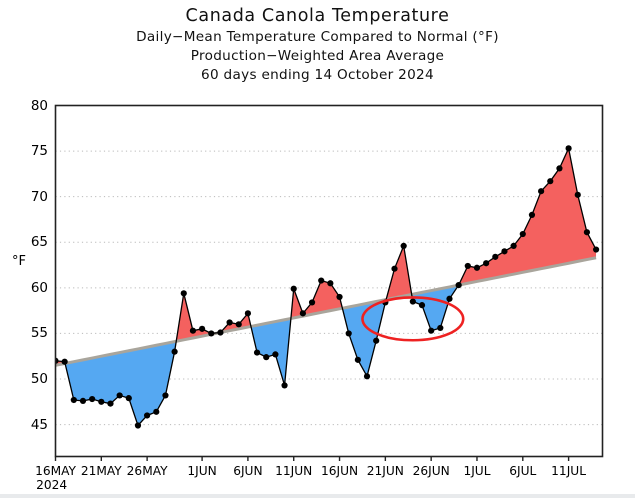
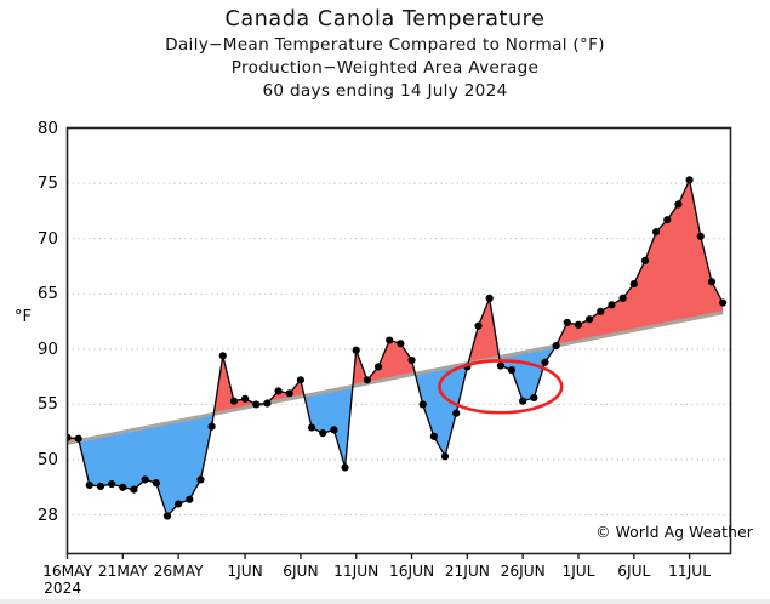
  Canada Canola Temperature
  Daily−Mean Temperature Compared to Normal (°F)
  Production−Weighted Area Average
- 60 days ending 14 October 2024
+ 60 days ending 14 July 2024
  °F
- 45
+ 28
  50
  55
- 60
+ 90
  65
  70
  75
  80
  16MAY
  2024
  21MAY
  26MAY
  1JUN
  6JUN
  11JUN
  16JUN
  21JUN
  26JUN
  1JUL
  6JUL
  11JUL
+ © World Ag Weather
